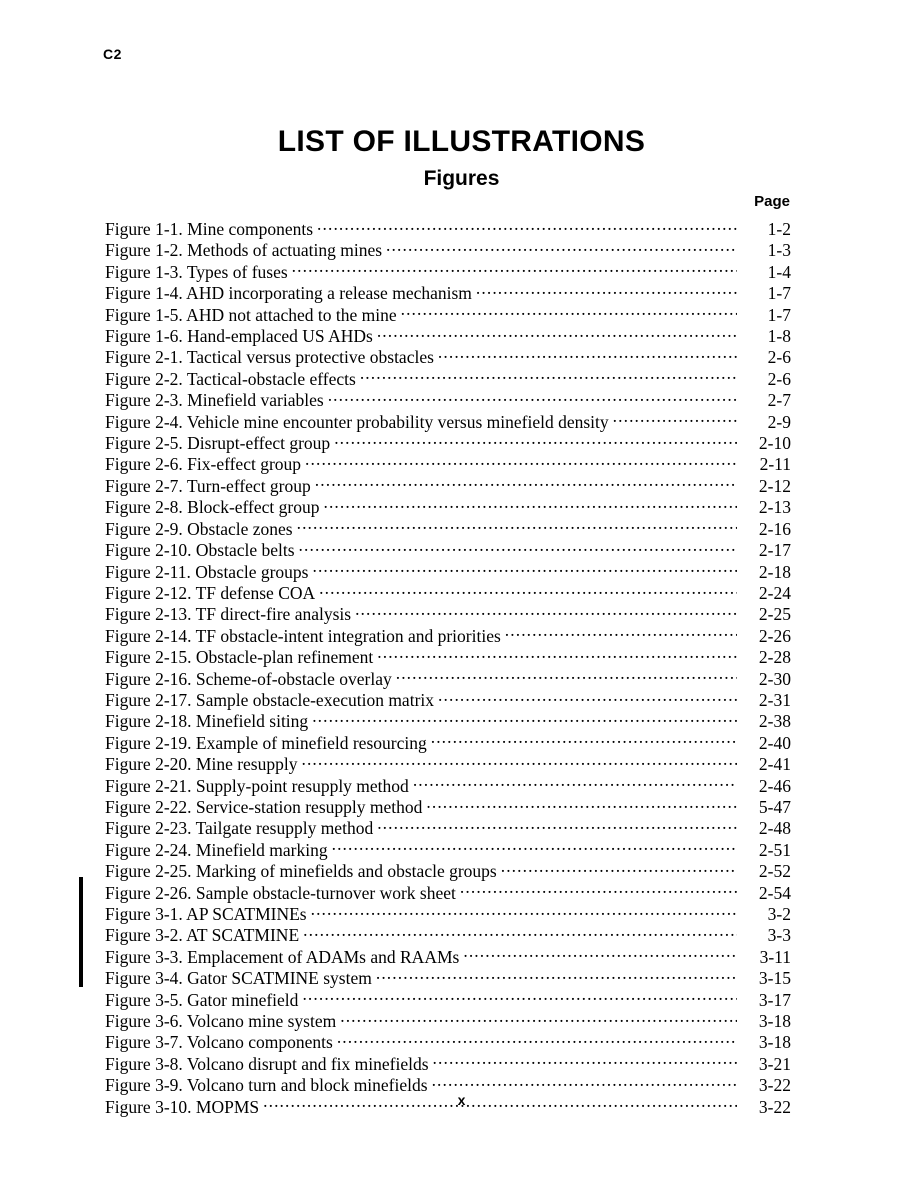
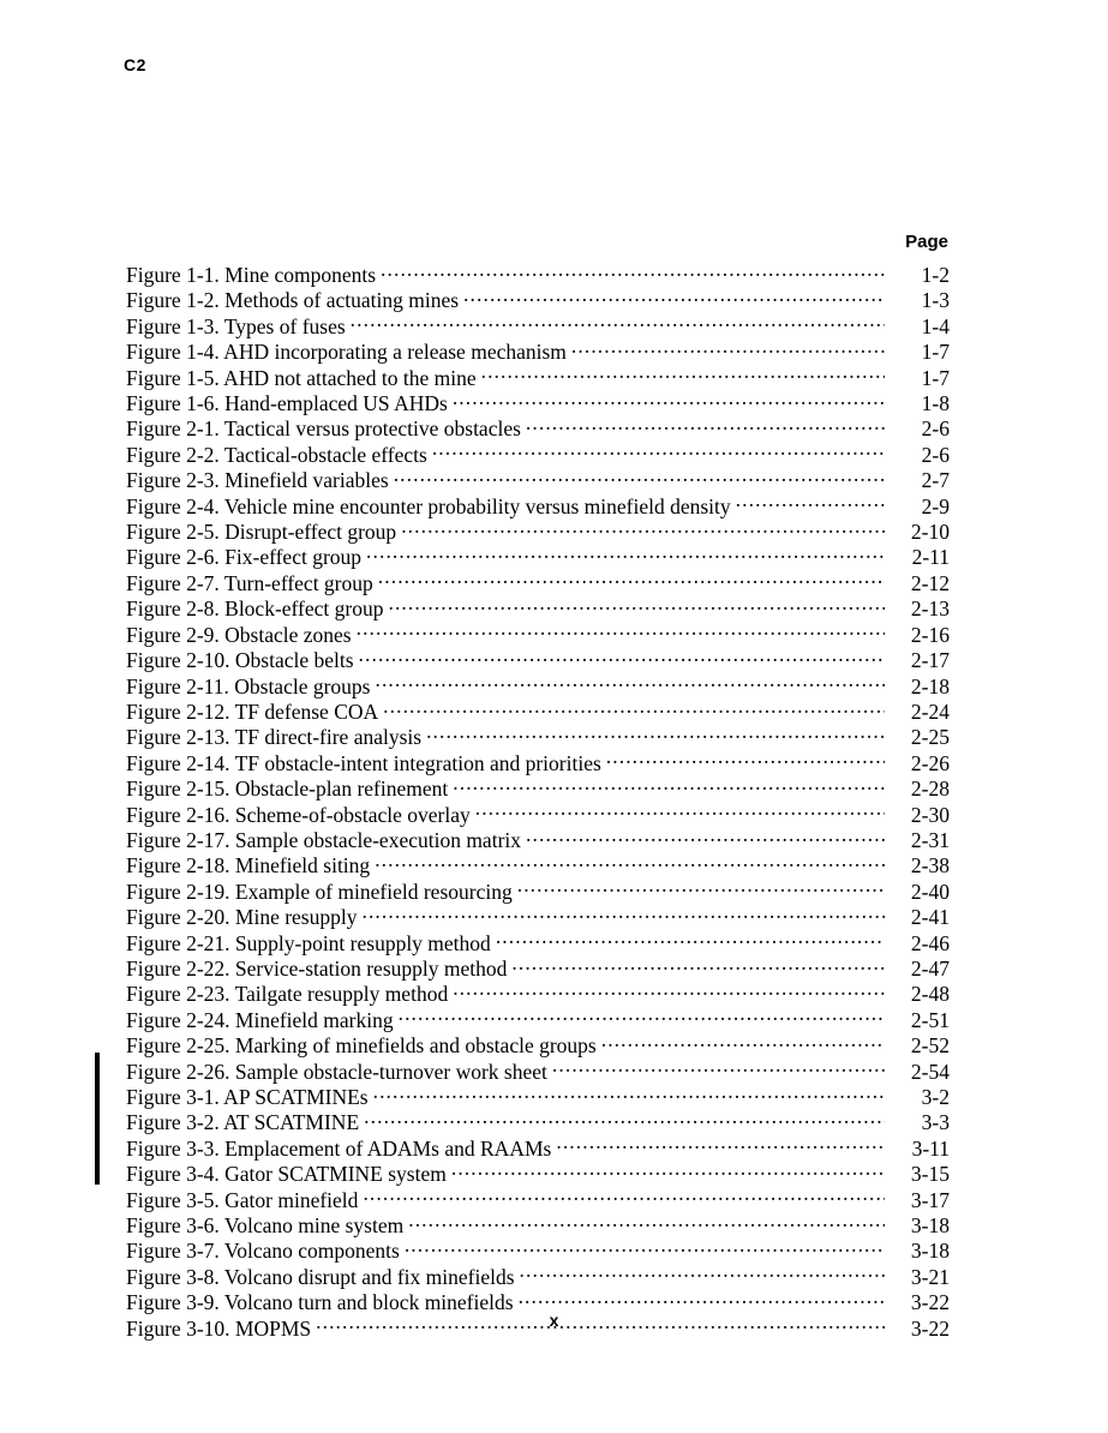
  C2
- LIST OF ILLUSTRATIONS
- Figures
  Page
  Figure 1-1. Mine components
  1-2
  Figure 1-2. Methods of actuating mines
  1-3
  Figure 1-3. Types of fuses
  1-4
  Figure 1-4. AHD incorporating a release mechanism
  1-7
  Figure 1-5. AHD not attached to the mine
  1-7
  Figure 1-6. Hand-emplaced US AHDs
  1-8
  Figure 2-1. Tactical versus protective obstacles
  2-6
  Figure 2-2. Tactical-obstacle effects
  2-6
  Figure 2-3. Minefield variables
  2-7
  Figure 2-4. Vehicle mine encounter probability versus minefield density
  2-9
  Figure 2-5. Disrupt-effect group
  2-10
  Figure 2-6. Fix-effect group
  2-11
  Figure 2-7. Turn-effect group
  2-12
  Figure 2-8. Block-effect group
  2-13
  Figure 2-9. Obstacle zones
  2-16
  Figure 2-10. Obstacle belts
  2-17
  Figure 2-11. Obstacle groups
  2-18
  Figure 2-12. TF defense COA
  2-24
  Figure 2-13. TF direct-fire analysis
  2-25
  Figure 2-14. TF obstacle-intent integration and priorities
  2-26
  Figure 2-15. Obstacle-plan refinement
  2-28
  Figure 2-16. Scheme-of-obstacle overlay
  2-30
  Figure 2-17. Sample obstacle-execution matrix
  2-31
  Figure 2-18. Minefield siting
  2-38
  Figure 2-19. Example of minefield resourcing
  2-40
  Figure 2-20. Mine resupply
  2-41
  Figure 2-21. Supply-point resupply method
  2-46
  Figure 2-22. Service-station resupply method
- 5-47
+ 2-47
  Figure 2-23. Tailgate resupply method
  2-48
  Figure 2-24. Minefield marking
  2-51
  Figure 2-25. Marking of minefields and obstacle groups
  2-52
  Figure 2-26. Sample obstacle-turnover work sheet
  2-54
  Figure 3-1. AP SCATMINEs
  3-2
  Figure 3-2. AT SCATMINE
  3-3
  Figure 3-3. Emplacement of ADAMs and RAAMs
  3-11
  Figure 3-4. Gator SCATMINE system
  3-15
  Figure 3-5. Gator minefield
  3-17
  Figure 3-6. Volcano mine system
  3-18
  Figure 3-7. Volcano components
  3-18
  Figure 3-8. Volcano disrupt and fix minefields
  3-21
  Figure 3-9. Volcano turn and block minefields
  3-22
  Figure 3-10. MOPMS
  3-22
  x
